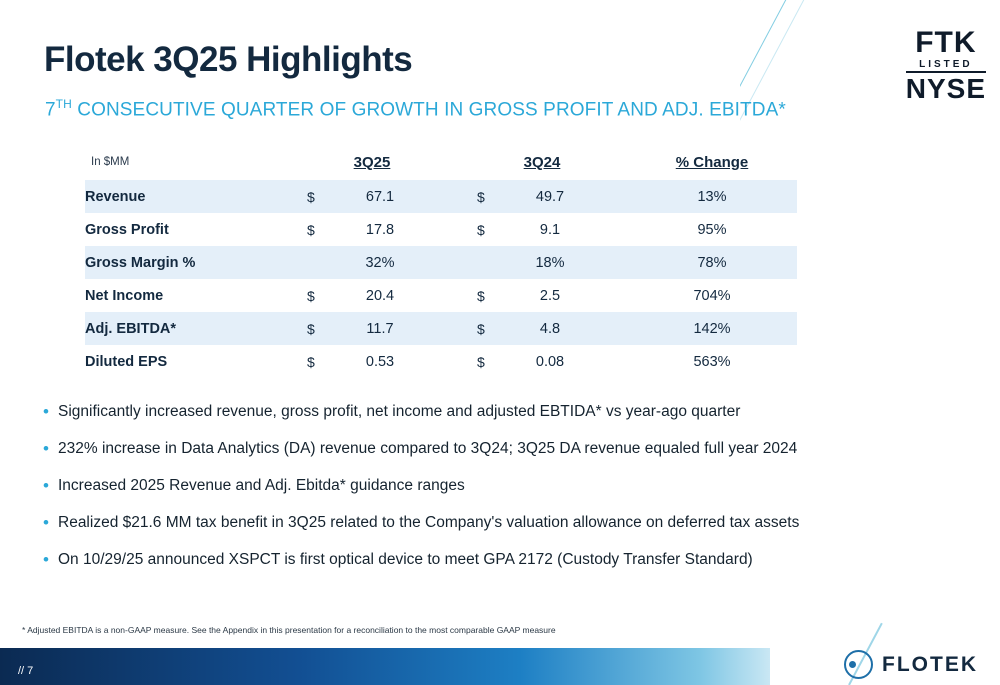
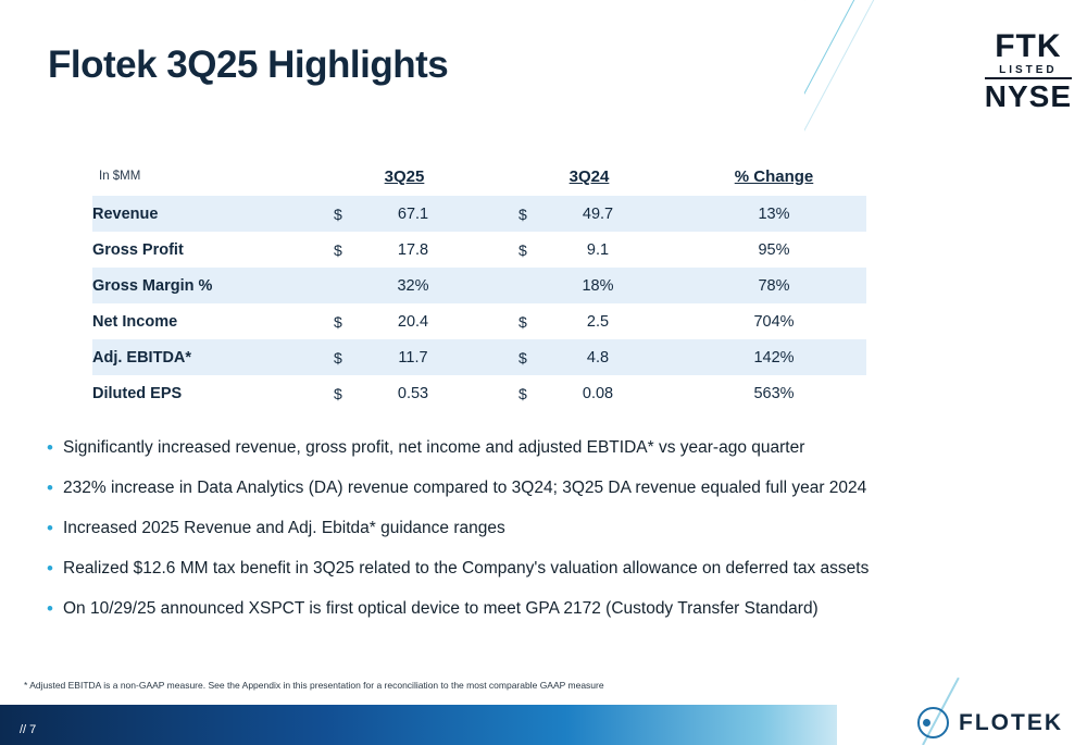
  FTK
  LISTED
  NYSE
  Flotek 3Q25 Highlights
- 7TH CONSECUTIVE QUARTER OF GROWTH IN GROSS PROFIT AND ADJ. EBITDA*
  In $MM	3Q25	3Q24	% Change
  Revenue	$ 67.1	$ 49.7	13%
  Gross Profit	$ 17.8	$ 9.1	95%
  Gross Margin %	32%	18%	78%
  Net Income	$ 20.4	$ 2.5	704%
  Adj. EBITDA*	$ 11.7	$ 4.8	142%
  Diluted EPS	$ 0.53	$ 0.08	563%
  •
  Significantly increased revenue, gross profit, net income and adjusted EBTIDA* vs year-ago quarter
  •
  232% increase in Data Analytics (DA) revenue compared to 3Q24; 3Q25 DA revenue equaled full year 2024
  •
  Increased 2025 Revenue and Adj. Ebitda* guidance ranges
  •
- Realized $21.6 MM tax benefit in 3Q25 related to the Company's valuation allowance on deferred tax assets
+ Realized $12.6 MM tax benefit in 3Q25 related to the Company's valuation allowance on deferred tax assets
  •
  On 10/29/25 announced XSPCT is first optical device to meet GPA 2172 (Custody Transfer Standard)
  * Adjusted EBITDA is a non-GAAP measure. See the Appendix in this presentation for a reconciliation to the most comparable GAAP measure
  // 7
  FLOTEK
